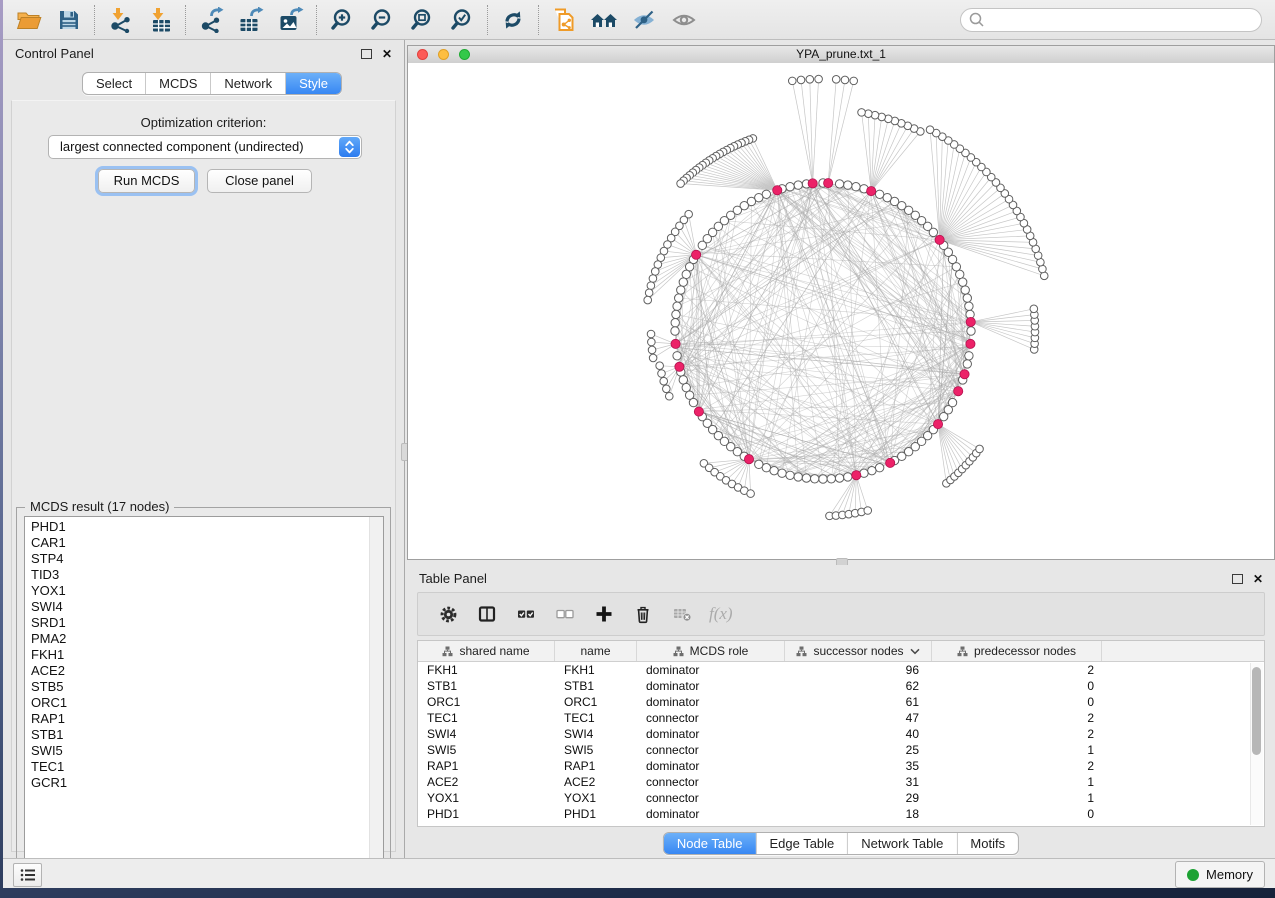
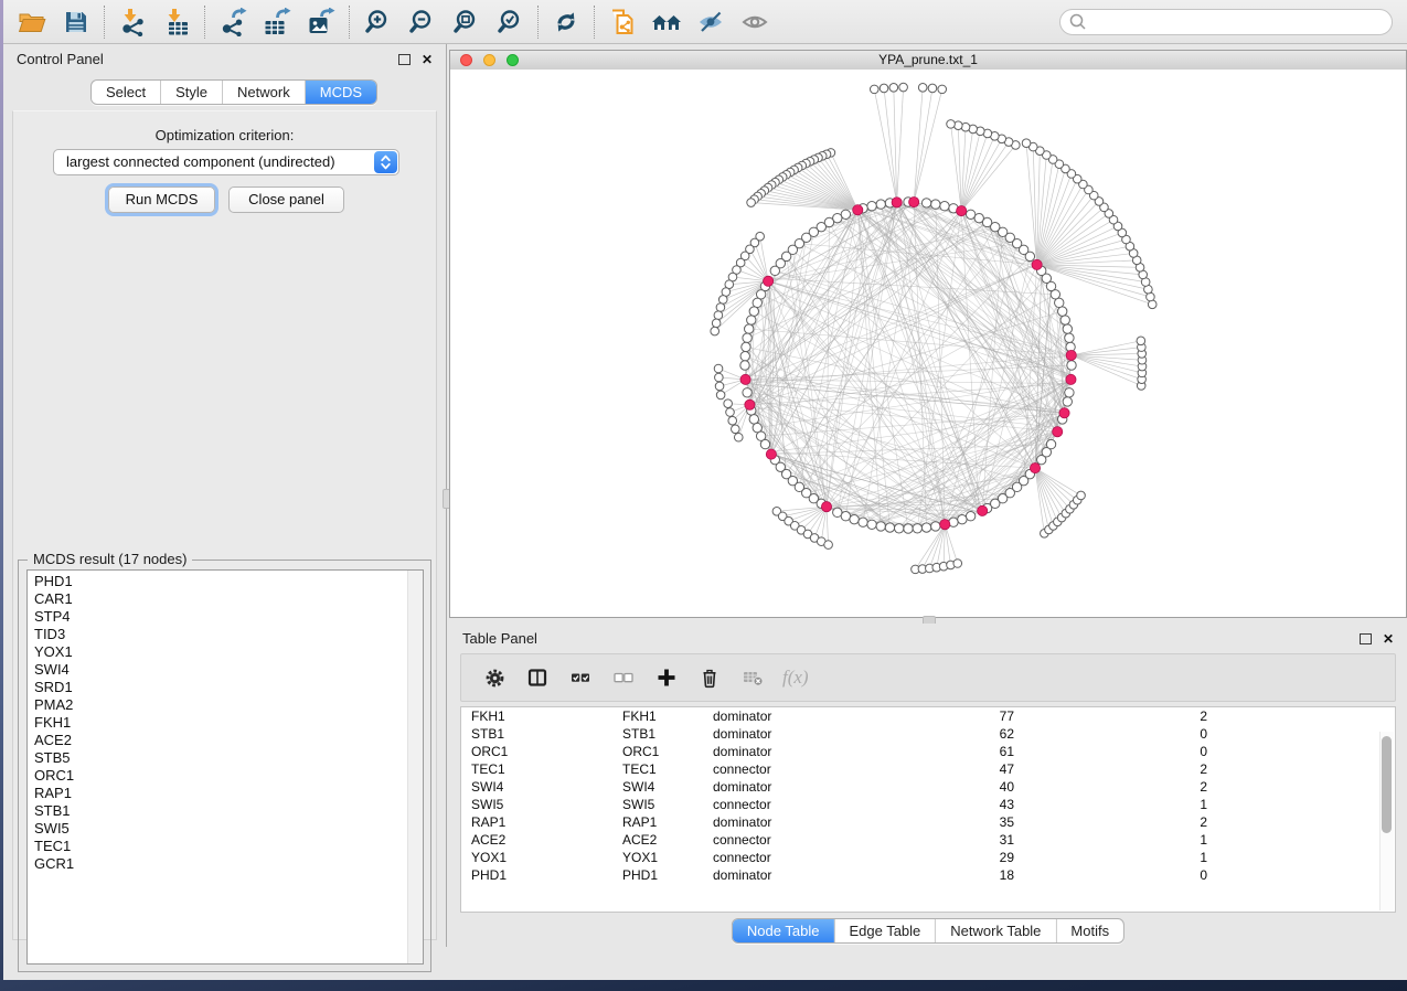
  Control Panel
  ✕
  Select
- MCDS
+ Style
  Network
- Style
+ MCDS
  Optimization criterion:
  largest connected component (undirected)
  Run MCDS
  Close panel
  MCDS result (17 nodes)
  PHD1
  CAR1
  STP4
  TID3
  YOX1
  SWI4
  SRD1
  PMA2
  FKH1
  ACE2
  STB5
  ORC1
  RAP1
  STB1
  SWI5
  TEC1
  GCR1
  YPA_prune.txt_1
  Table Panel
  ✕
  f(x)
- shared name
- name
- MCDS role
- successor nodes
- predecessor nodes
  FKH1
  FKH1
  dominator
- 96
+ 77
  2
  STB1
  STB1
  dominator
  62
  0
  ORC1
  ORC1
  dominator
  61
  0
  TEC1
  TEC1
  connector
  47
  2
  SWI4
  SWI4
  dominator
  40
  2
  SWI5
  SWI5
  connector
- 25
+ 43
  1
  RAP1
  RAP1
  dominator
  35
  2
  ACE2
  ACE2
  connector
  31
  1
  YOX1
  YOX1
  connector
  29
  1
  PHD1
  PHD1
  dominator
  18
  0
  Node Table
  Edge Table
  Network Table
  Motifs
- Memory
